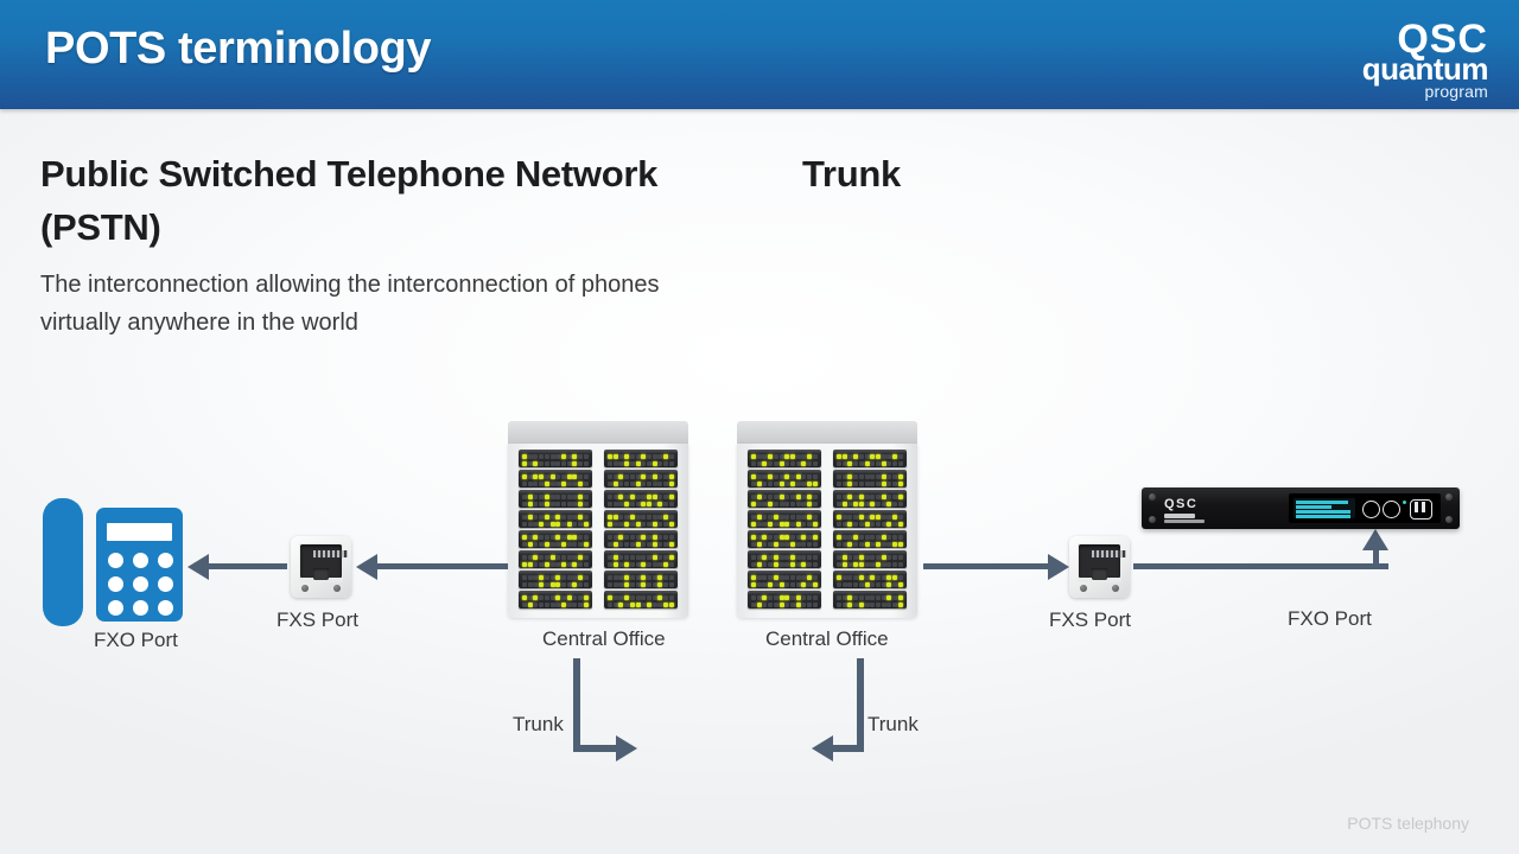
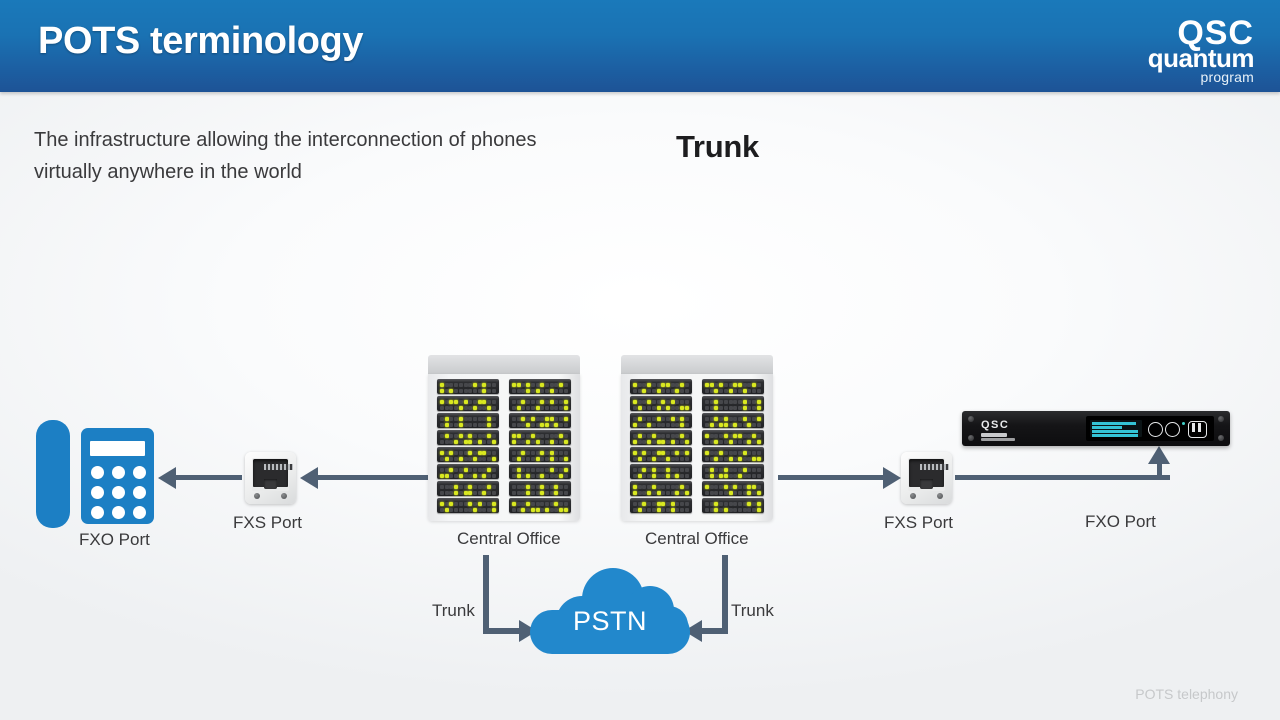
  POTS terminology
  QSC
  quantum
  program
- Public Switched Telephone Network (PSTN)
- The interconnection allowing the interconnection of phones virtually anywhere in the world
+ The infrastructure allowing the interconnection of phones virtually anywhere in the world
  Trunk
  FXO Port
  FXS Port
  Central Office
  Central Office
  FXS Port
  FXO Port
  QSC
  Trunk
  Trunk
+ PSTN
  POTS telephony
